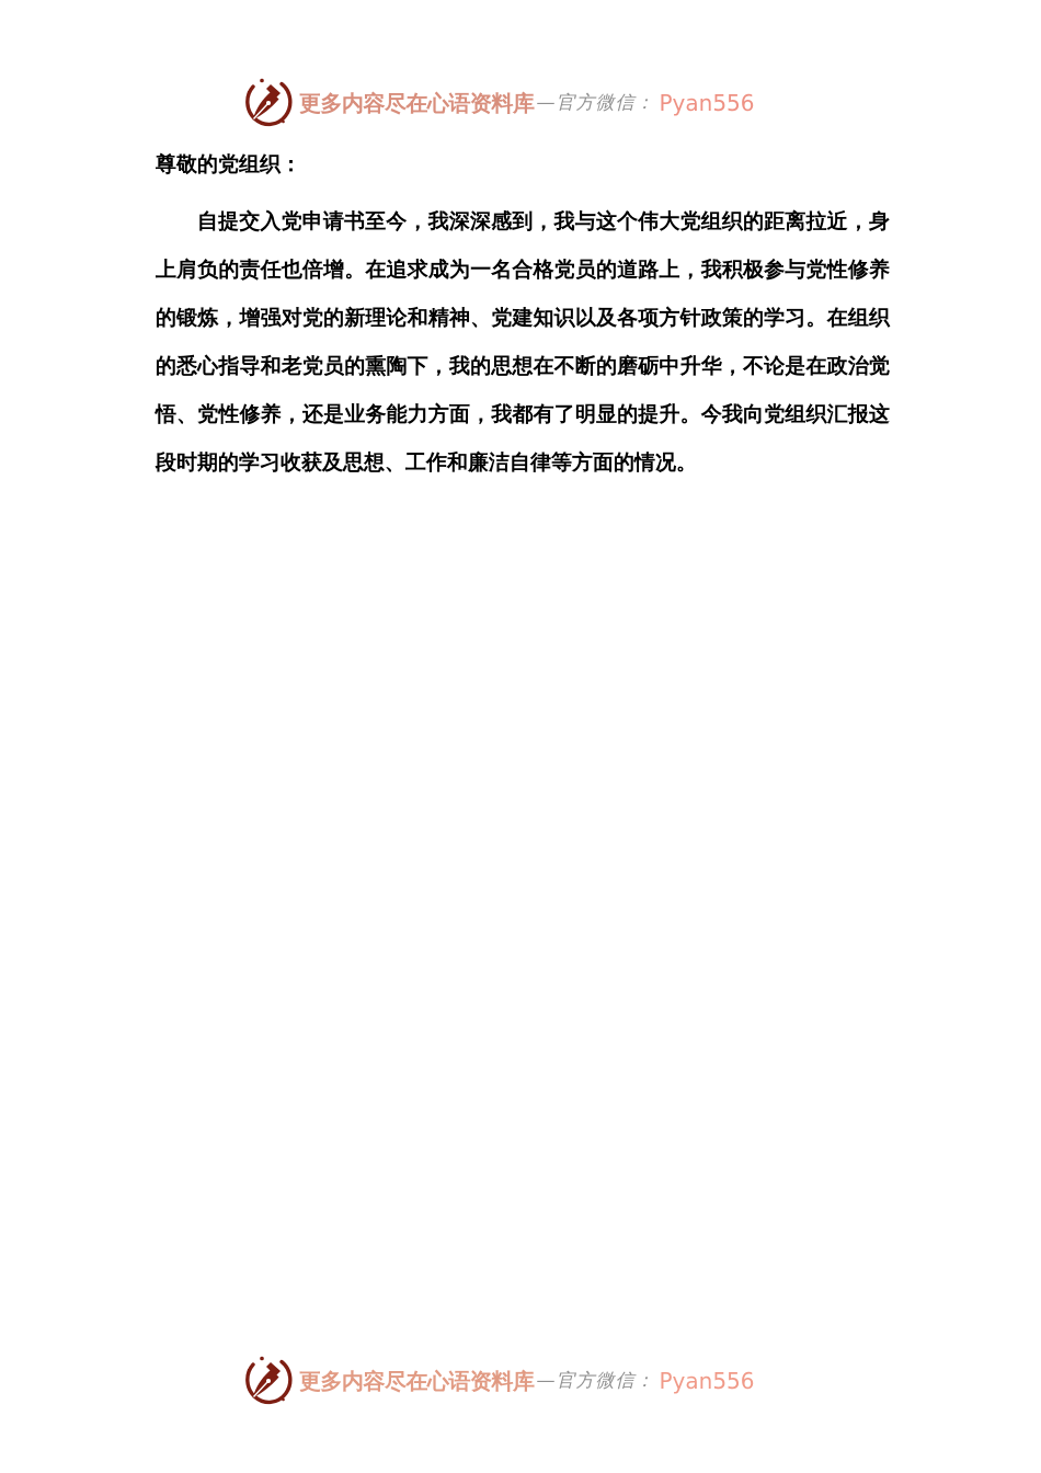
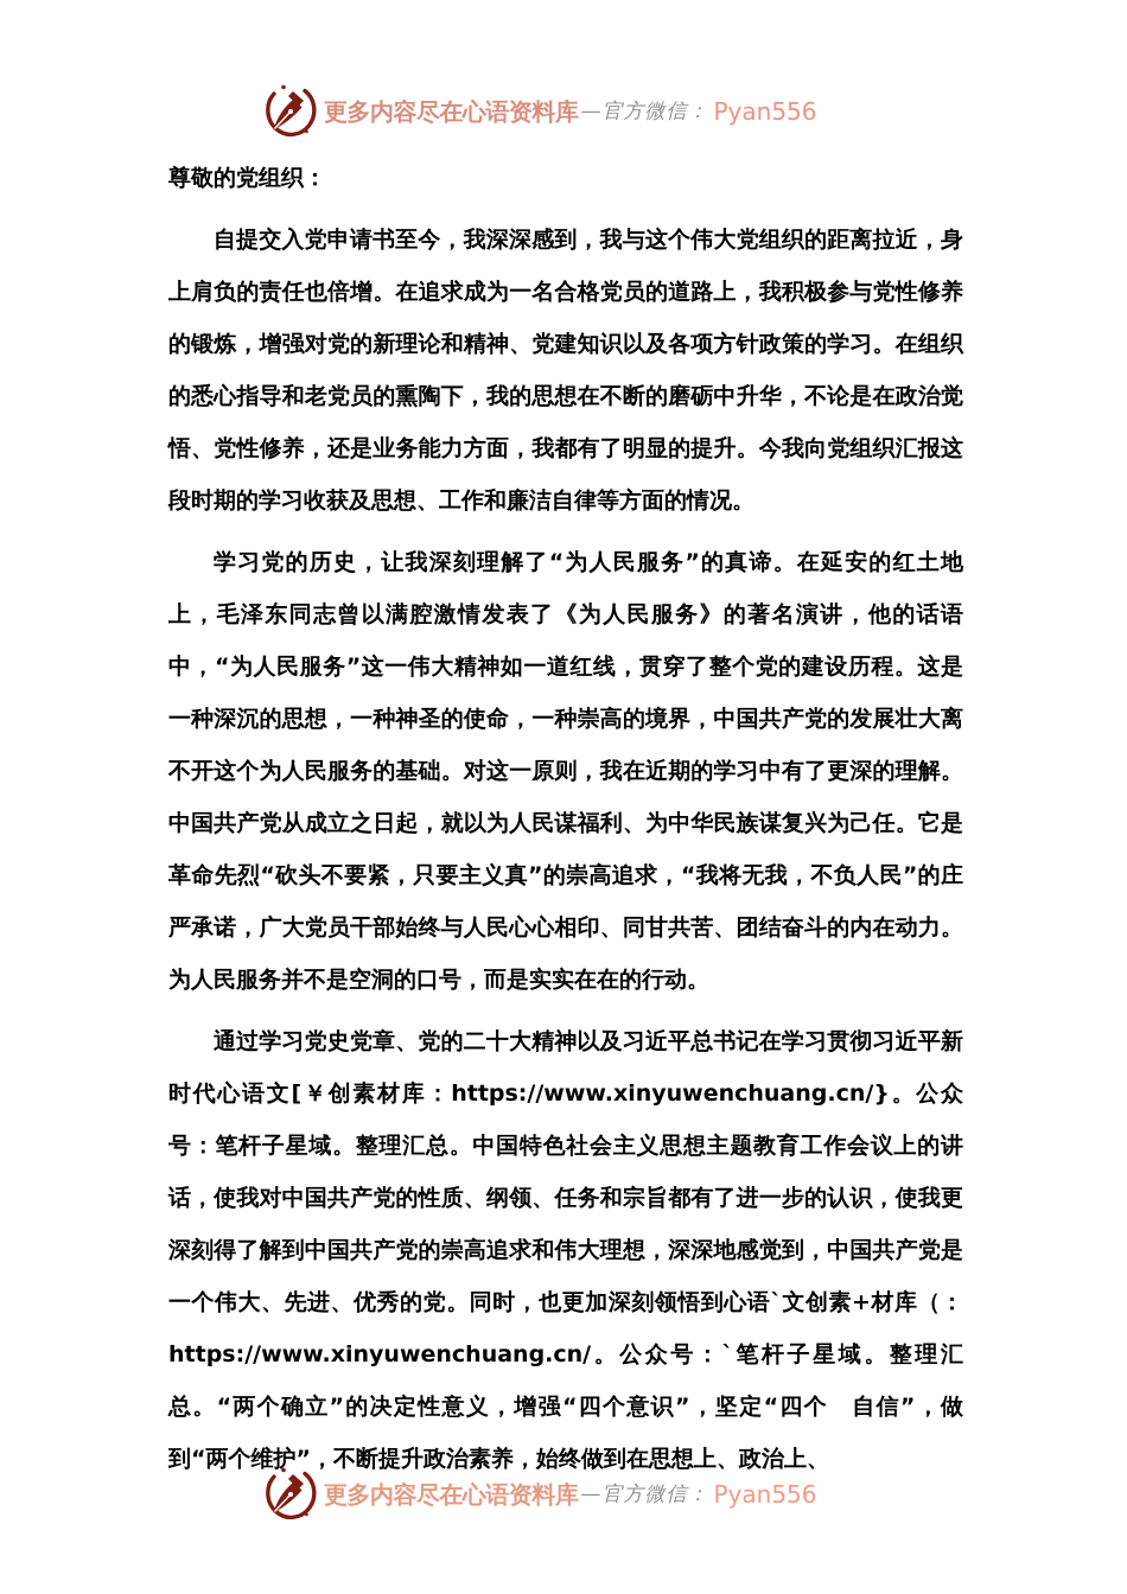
  更多内容尽在心语资料库
  —官方微信：
  Pyan556
  尊敬的党组织：
  自提交入党申请书至今，我深深感到，我与这个伟大党组织的距离拉近，身上肩负的责任也倍增。在追求成为一名合格党员的道路上，我积极参与党性修养的锻炼，增强对党的新理论和精神、党建知识以及各项方针政策的学习。在组织的悉心指导和老党员的熏陶下，我的思想在不断的磨砺中升华，不论是在政治觉悟、党性修养，还是业务能力方面，我都有了明显的提升。今我向党组织汇报这段时期的学习收获及思想、工作和廉洁自律等方面的情况。
+ 学习党的历史，让我深刻理解了“为人民服务”的真谛。在延安的红土地上，毛泽东同志曾以满腔激情发表了《为人民服务》的著名演讲，他的话语中，“为人民服务”这一伟大精神如一道红线，贯穿了整个党的建设历程。这是一种深沉的思想，一种神圣的使命，一种崇高的境界，中国共产党的发展壮大离不开这个为人民服务的基础。对这一原则，我在近期的学习中有了更深的理解。中国共产党从成立之日起，就以为人民谋福利、为中华民族谋复兴为己任。它是革命先烈“砍头不要紧，只要主义真”的崇高追求，“我将无我，不负人民”的庄严承诺，广大党员干部始终与人民心心相印、同甘共苦、团结奋斗的内在动力。为人民服务并不是空洞的口号，而是实实在在的行动。
+ 通过学习党史党章、党的二十大精神以及习近平总书记在学习贯彻习近平新时代心语文[￥创素材库：https://www.xinyuwenchuang.cn/}。公众号：笔杆子星域。整理汇总。中国特色社会主义思想主题教育工作会议上的讲话，使我对中国共产党的性质、纲领、任务和宗旨都有了进一步的认识，使我更深刻得了解到中国共产党的崇高追求和伟大理想，深深地感觉到，中国共产党是一个伟大、先进、优秀的党。同时，也更加深刻领悟到心语`文创素+材库（：https://www.xinyuwenchuang.cn/。公众号：`笔杆子星域。整理汇总。“两个确立”的决定性意义，增强“四个意识”，坚定“四个 自信”，做到“两个维护”，不断提升政治素养，始终做到在思想上、政治上、
  更多内容尽在心语资料库
  —官方微信：
  Pyan556
